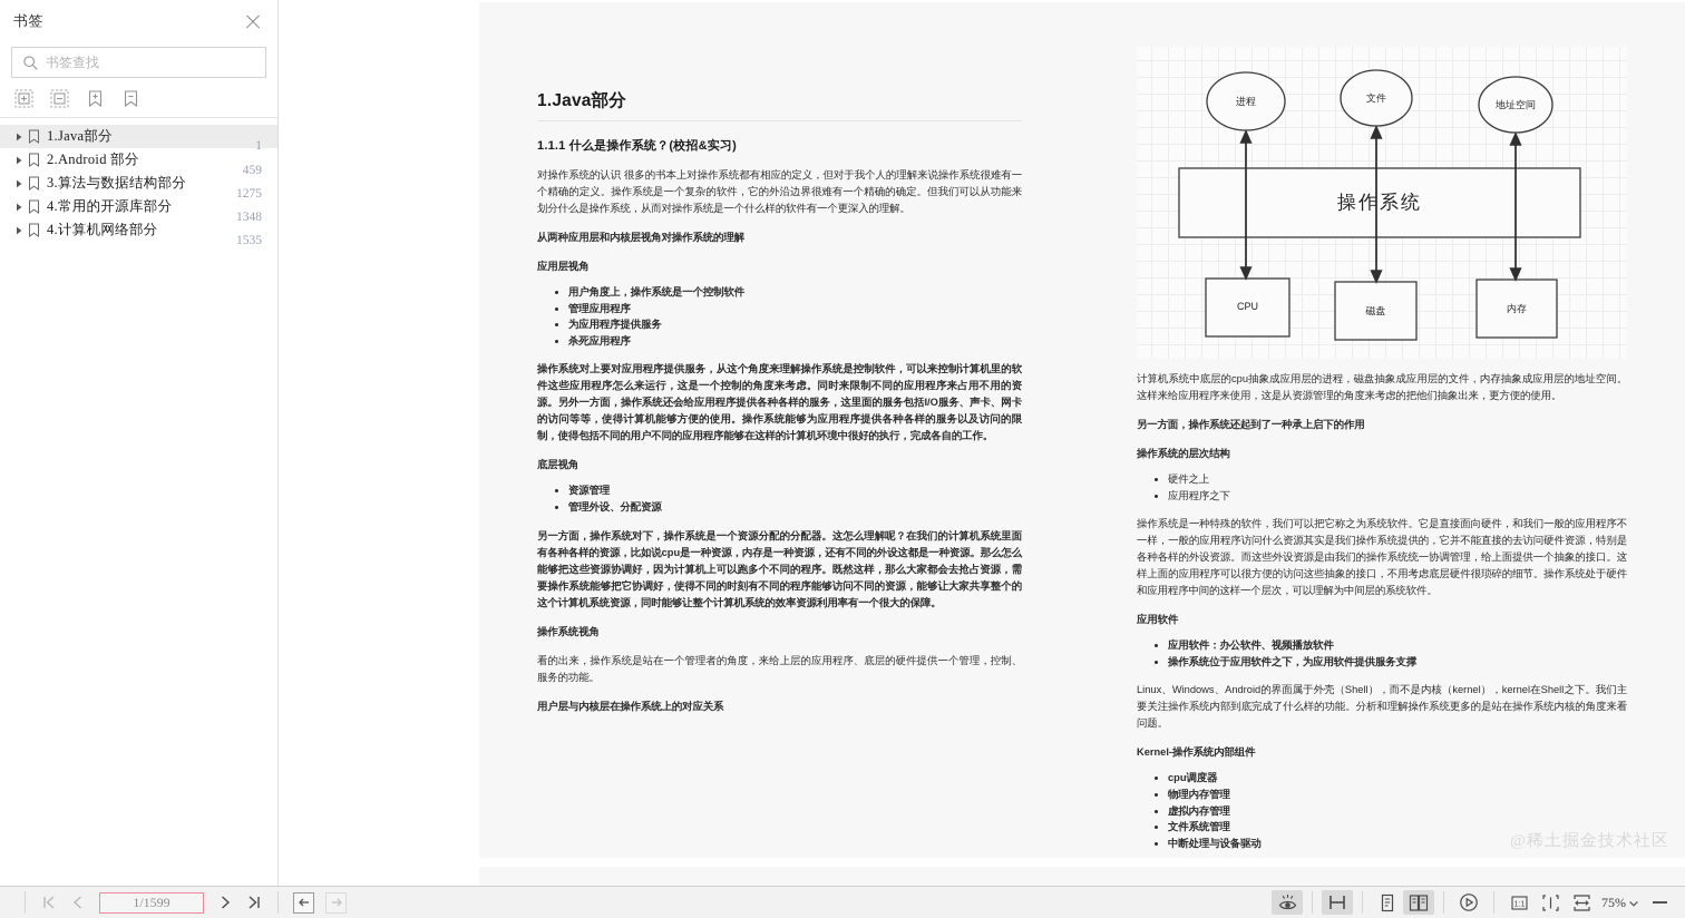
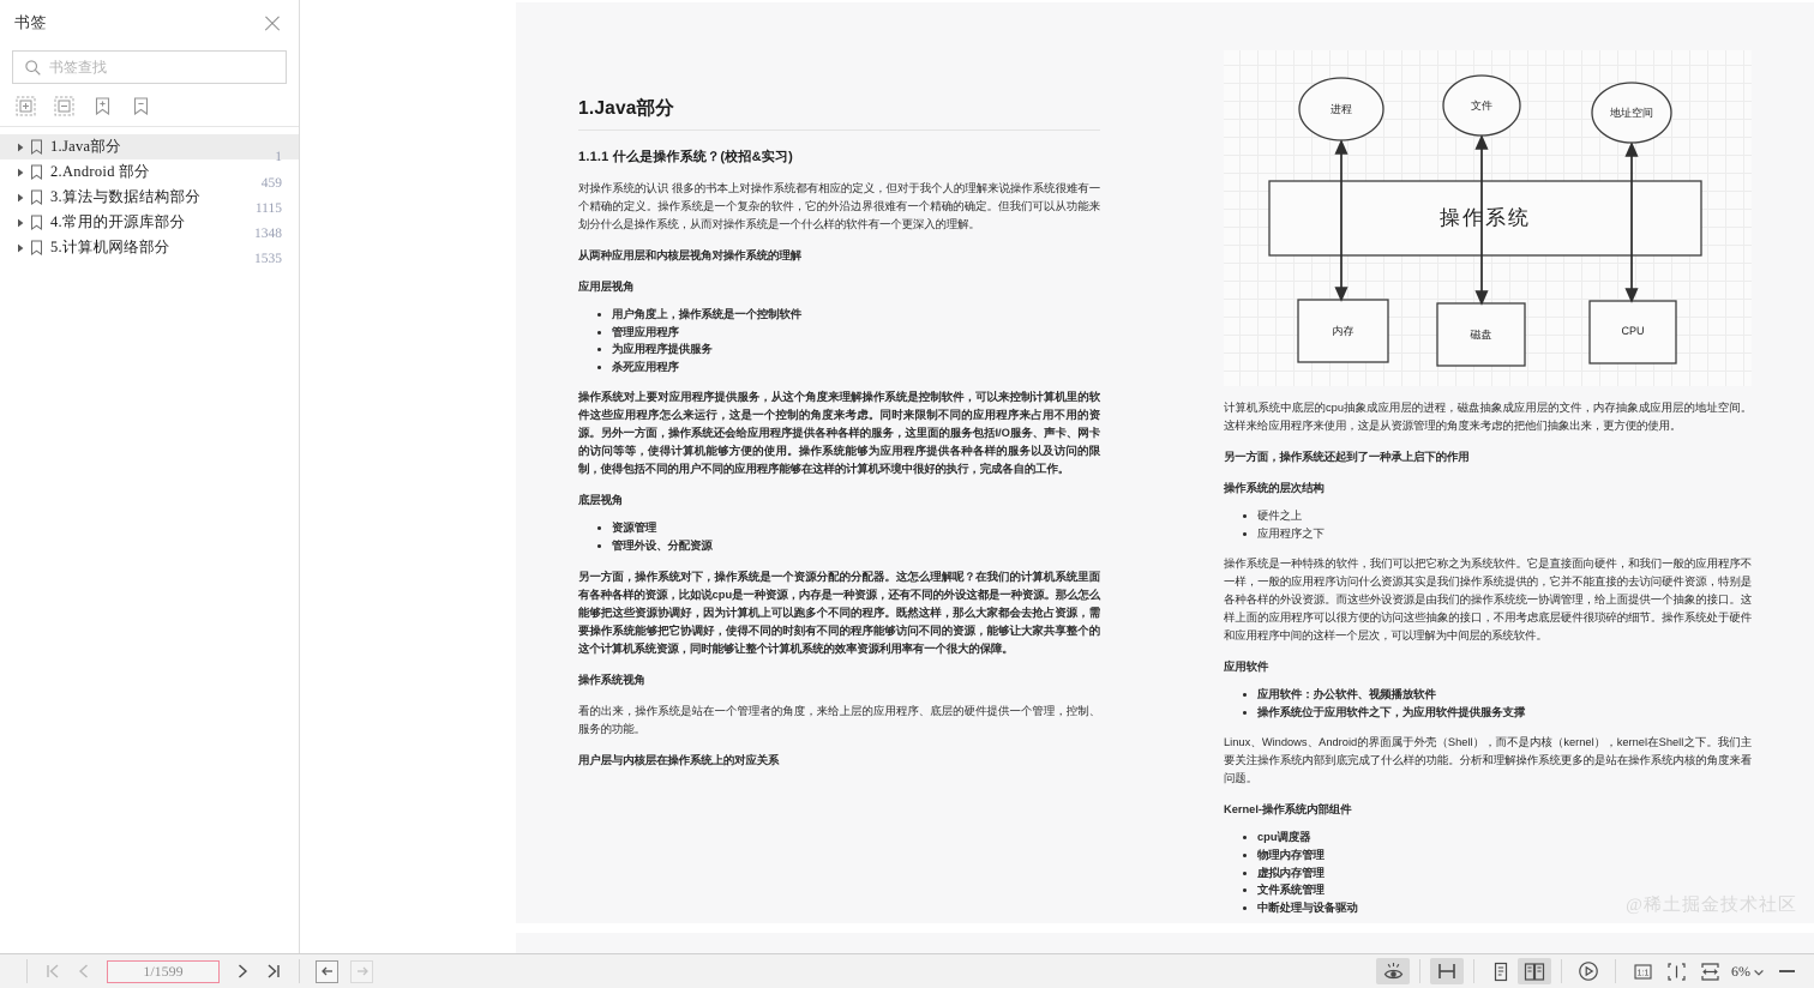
  书签
  书签查找
  1.Java部分
  1
  2.Android 部分
  459
  3.算法与数据结构部分
- 1275
+ 1115
  4.常用的开源库部分
  1348
- 4.计算机网络部分
+ 5.计算机网络部分
  1535
  1.Java部分
  1.1.1 什么是操作系统？(校招&实习)
  对操作系统的认识 很多的书本上对操作系统都有相应的定义，但对于我个人的理解来说操作系统很难有一个精确的定义。操作系统是一个复杂的软件，它的外沿边界很难有一个精确的确定。但我们可以从功能来划分什么是操作系统，从而对操作系统是一个什么样的软件有一个更深入的理解。
  从两种应用层和内核层视角对操作系统的理解
  应用层视角
  用户角度上，操作系统是一个控制软件
  管理应用程序
  为应用程序提供服务
  杀死应用程序
  操作系统对上要对应用程序提供服务，从这个角度来理解操作系统是控制软件，可以来控制计算机里的软件这些应用程序怎么来运行，这是一个控制的角度来考虑。同时来限制不同的应用程序来占用不用的资源。另外一方面，操作系统还会给应用程序提供各种各样的服务，这里面的服务包括I/O服务、声卡、网卡的访问等等，使得计算机能够方便的使用。操作系统能够为应用程序提供各种各样的服务以及访问的限制，使得包括不同的用户不同的应用程序能够在这样的计算机环境中很好的执行，完成各自的工作。
  底层视角
  资源管理
  管理外设、分配资源
  另一方面，操作系统对下，操作系统是一个资源分配的分配器。这怎么理解呢？在我们的计算机系统里面有各种各样的资源，比如说cpu是一种资源，内存是一种资源，还有不同的外设这都是一种资源。那么怎么能够把这些资源协调好，因为计算机上可以跑多个不同的程序。既然这样，那么大家都会去抢占资源，需要操作系统能够把它协调好，使得不同的时刻有不同的程序能够访问不同的资源，能够让大家共享整个的这个计算机系统资源，同时能够让整个计算机系统的效率资源利用率有一个很大的保障。
  操作系统视角
  看的出来，操作系统是站在一个管理者的角度，来给上层的应用程序、底层的硬件提供一个管理，控制、服务的功能。
  用户层与内核层在操作系统上的对应关系
  进程
  文件
  地址空间
  操作系统
- CPU
+ 内存
  磁盘
- 内存
+ CPU
  计算机系统中底层的cpu抽象成应用层的进程，磁盘抽象成应用层的文件，内存抽象成应用层的地址空间。这样来给应用程序来使用，这是从资源管理的角度来考虑的把他们抽象出来，更方便的使用。
  另一方面，操作系统还起到了一种承上启下的作用
  操作系统的层次结构
  硬件之上
  应用程序之下
  操作系统是一种特殊的软件，我们可以把它称之为系统软件。它是直接面向硬件，和我们一般的应用程序不一样，一般的应用程序访问什么资源其实是我们操作系统提供的，它并不能直接的去访问硬件资源，特别是各种各样的外设资源。而这些外设资源是由我们的操作系统统一协调管理，给上面提供一个抽象的接口。这样上面的应用程序可以很方便的访问这些抽象的接口，不用考虑底层硬件很琐碎的细节。操作系统处于硬件和应用程序中间的这样一个层次，可以理解为中间层的系统软件。
  应用软件
  应用软件：办公软件、视频播放软件
  操作系统位于应用软件之下，为应用软件提供服务支撑
  Linux、Windows、Android的界面属于外壳（Shell），而不是内核（kernel），kernel在Shell之下。我们主要关注操作系统内部到底完成了什么样的功能。分析和理解操作系统更多的是站在操作系统内核的角度来看问题。
  Kernel-操作系统内部组件
  cpu调度器
  物理内存管理
  虚拟内存管理
  文件系统管理
  中断处理与设备驱动
  @稀土掘金技术社区
  1/1599
- 75%
+ 6%
